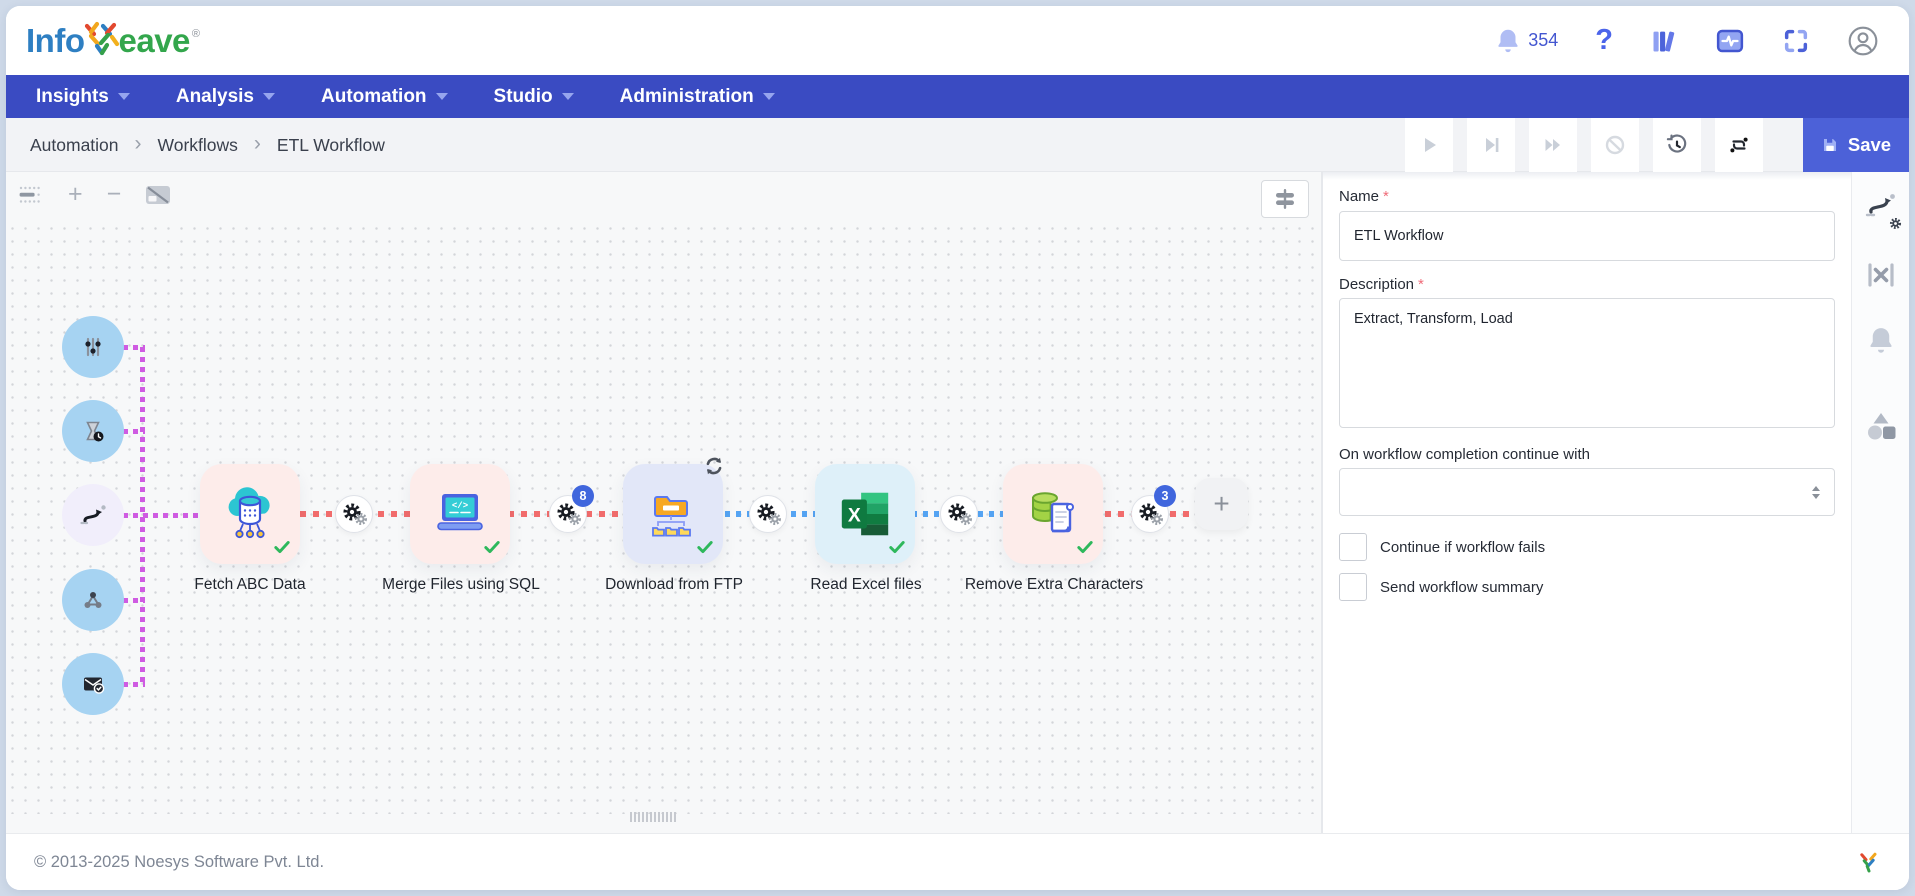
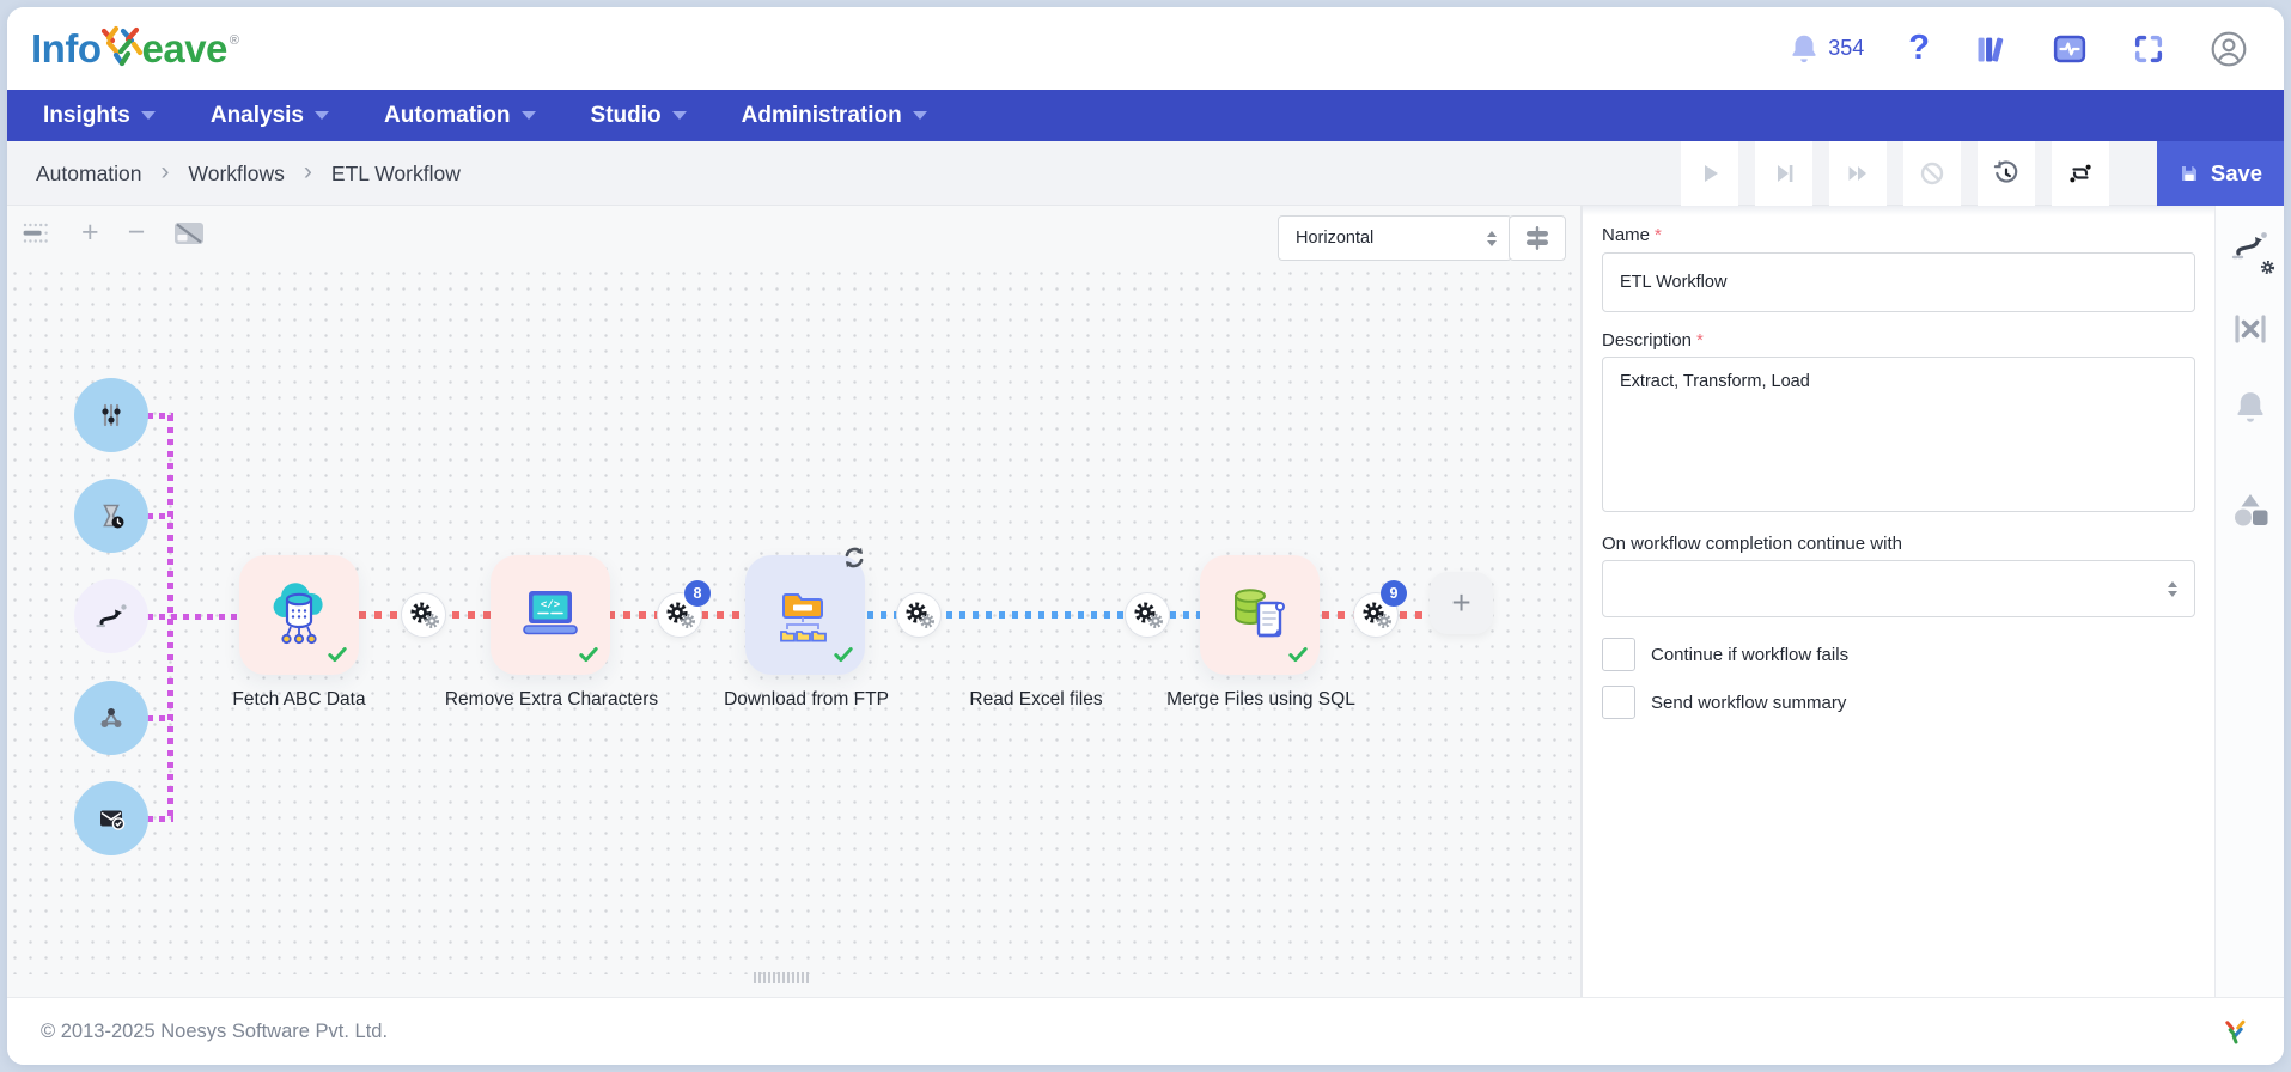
  Info
  eave
  ®
  354
  ?
  Insights
  Analysis
  Automation
  Studio
  Administration
  Automation
  ›
  Workflows
  ›
  ETL Workflow
  Save
  +
  −
+ Horizontal
  </>
  8
- X
- 3
+ 9
  +
  Fetch ABC Data
- Merge Files using SQL
+ Remove Extra Characters
  Download from FTP
  Read Excel files
- Remove Extra Characters
+ Merge Files using SQL
  Name *
  ETL Workflow
  Description *
  Extract, Transform, Load
  On workflow completion continue with
  Continue if workflow fails
  Send workflow summary
  © 2013-2025 Noesys Software Pvt. Ltd.
